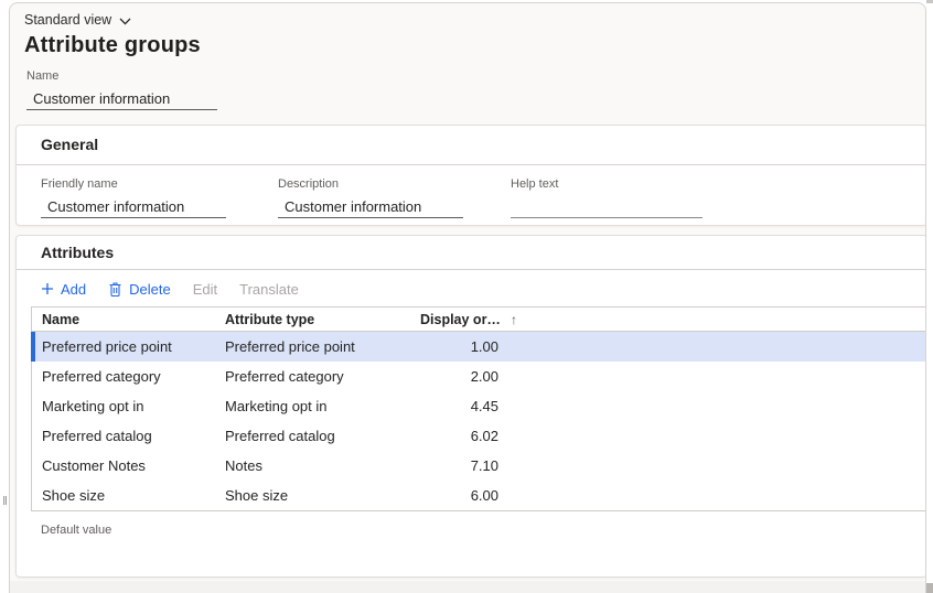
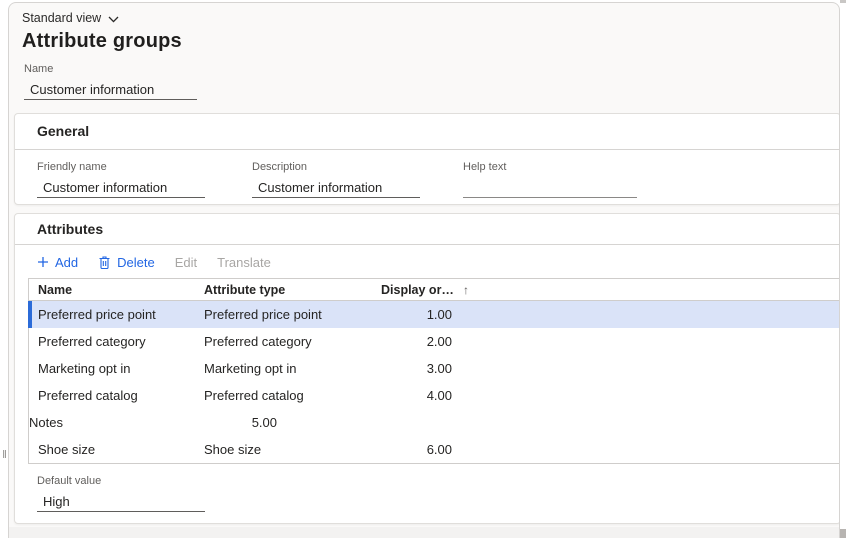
  ‖
  Standard view
  Attribute groups
  Name
  Customer information
  General
  Friendly name
  Customer information
  Description
  Customer information
  Help text
  Attributes
  Add
  Delete
  Edit
  Translate
  Name
  Attribute type
  Display or…
  ↑
  Preferred price point
  Preferred price point
  1.00
  Preferred category
  Preferred category
  2.00
  Marketing opt in
  Marketing opt in
- 4.45
+ 3.00
  Preferred catalog
  Preferred catalog
- 6.02
+ 4.00
- Customer Notes
  Notes
- 7.10
+ 5.00
  Shoe size
  Shoe size
  6.00
  Default value
+ High
